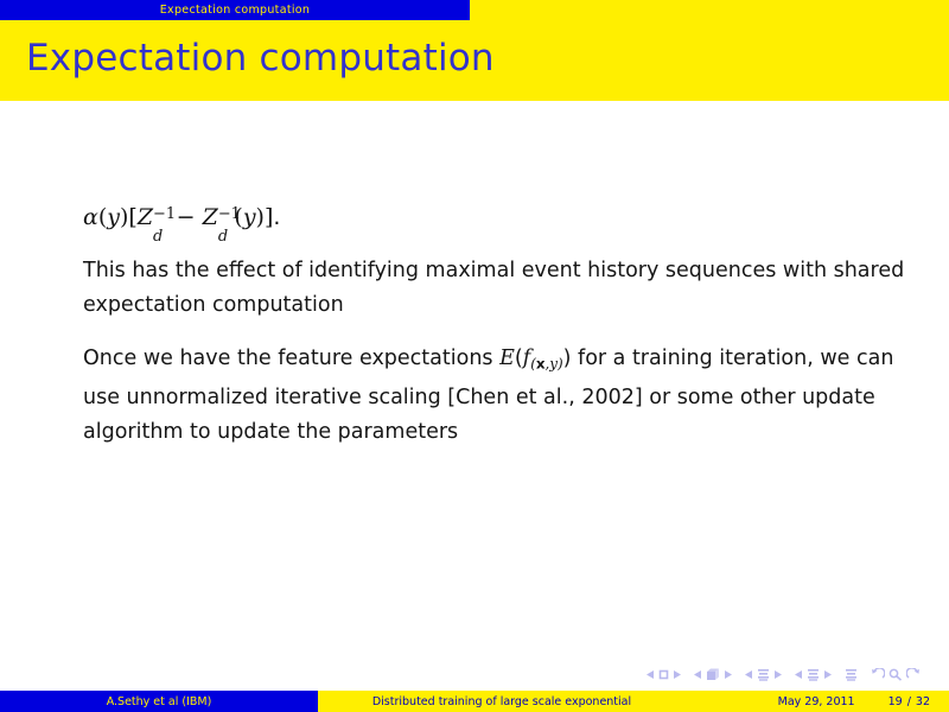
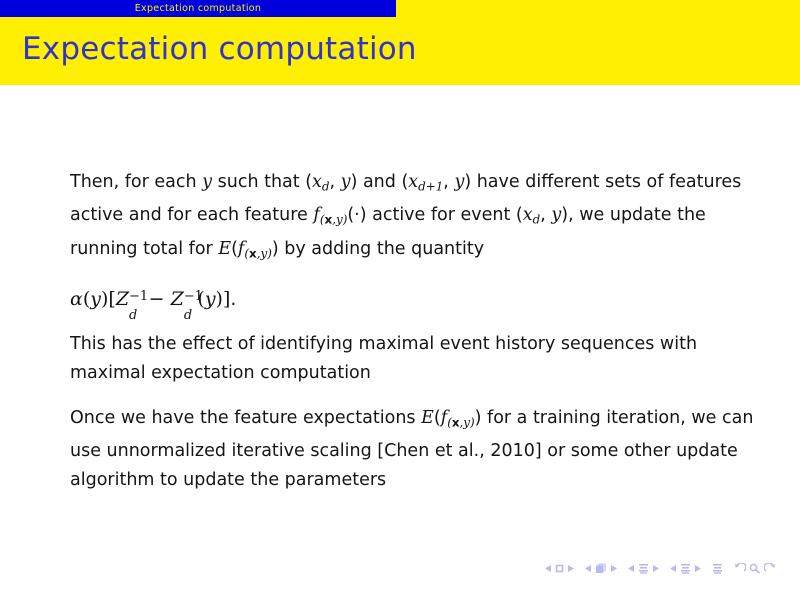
  Expectation computation
  Expectation computation
+ Then, for each y such that (xd, y) and (xd+1, y) have different sets of features active and for each feature f(x,y)(·) active for event (xd, y), we update the running total for E(f(x,y)) by adding the quantity
  α(y)[Z
  −1
  d
  − Z
  −1
  d
  (y)].
- This has the effect of identifying maximal event history sequences with shared expectation computation
+ This has the effect of identifying maximal event history sequences with maximal expectation computation
- Once we have the feature expectations E(f(x,y)) for a training iteration, we can use unnormalized iterative scaling [Chen et al., 2002] or some other update algorithm to update the parameters
+ Once we have the feature expectations E(f(x,y)) for a training iteration, we can use unnormalized iterative scaling [Chen et al., 2010] or some other update algorithm to update the parameters
- A.Sethy et al (IBM)
- Distributed training of large scale exponential
- May 29, 2011
- 19
- /
- 32
